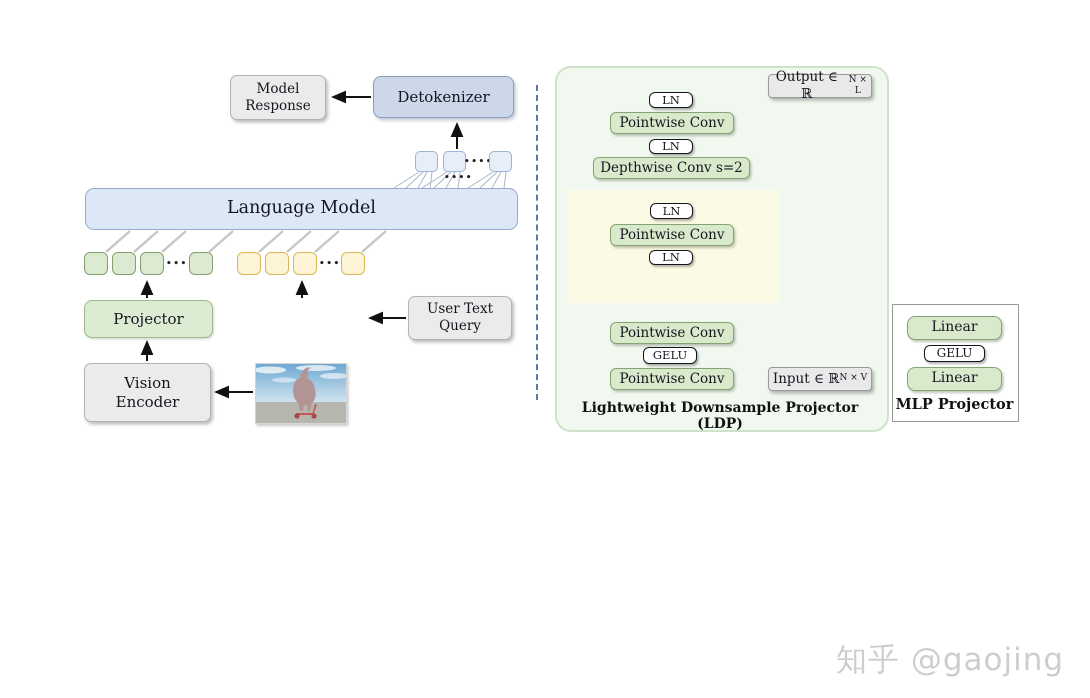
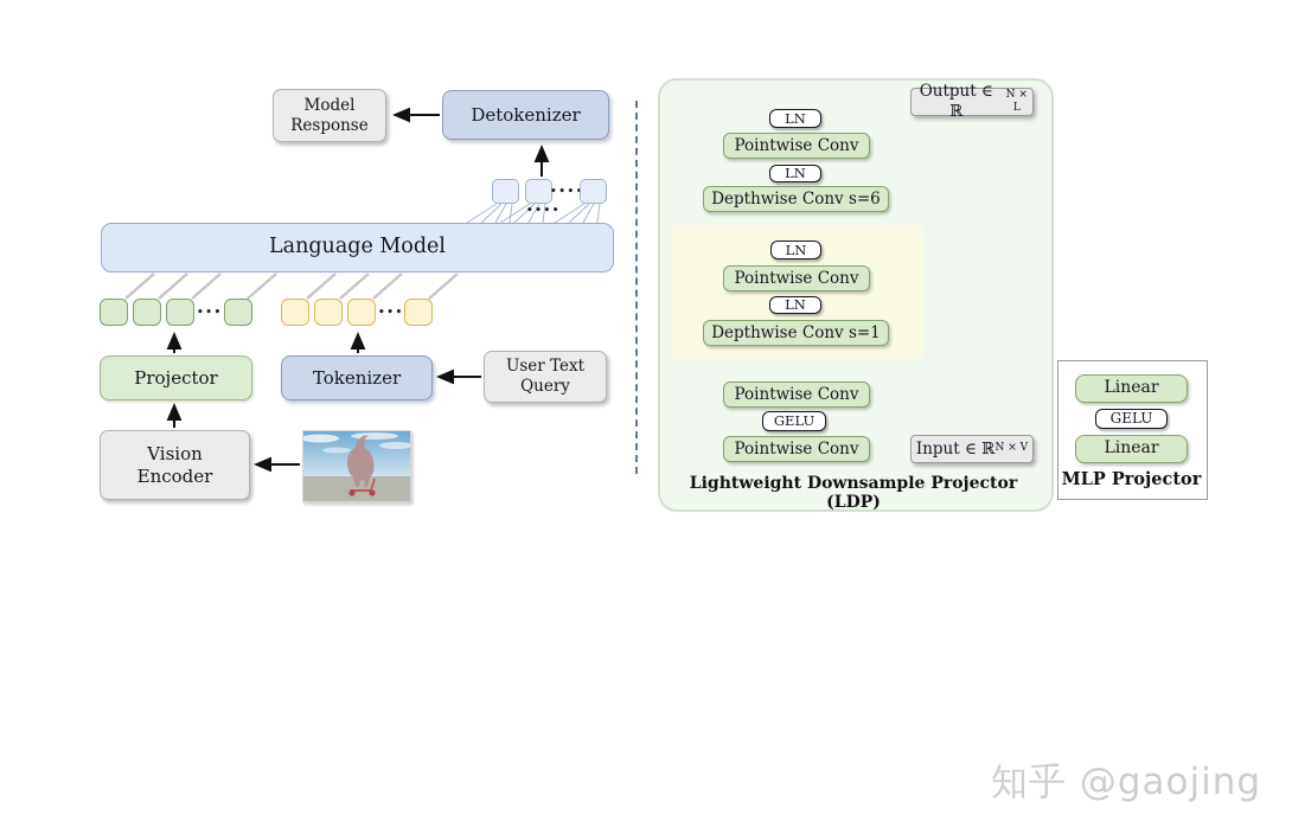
  Model Response
  Detokenizer
  •••
  ••••
  Language Model
  •••
  •••
  Projector
+ Tokenizer
  User Text Query
  Vision Encoder
  Output ∈ ℝ
  N × L
  LN
  Pointwise Conv
  LN
- Depthwise Conv s=2
+ Depthwise Conv s=6
  LN
  Pointwise Conv
  LN
+ Depthwise Conv s=1
  Pointwise Conv
  GELU
  Pointwise Conv
  Input ∈ ℝ
  N × V
  Lightweight Downsample Projector (LDP)
  Linear
  GELU
  Linear
  MLP Projector
  知乎 @gaojing
